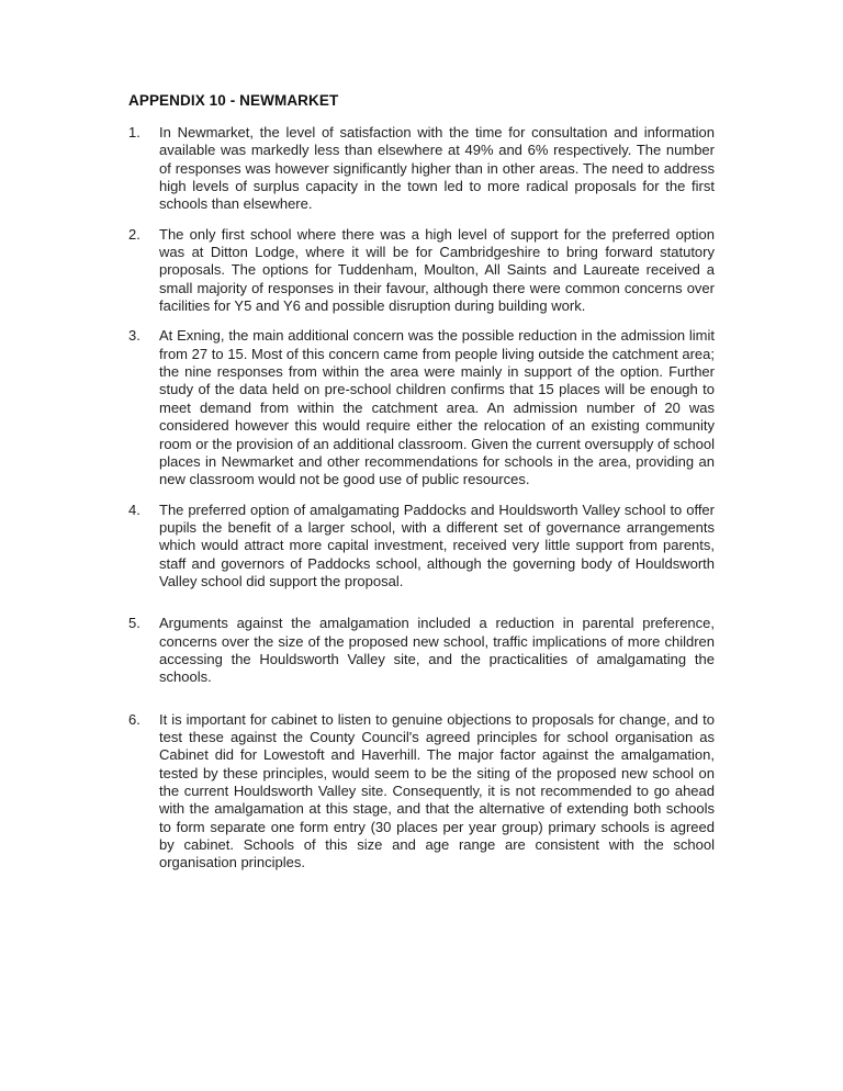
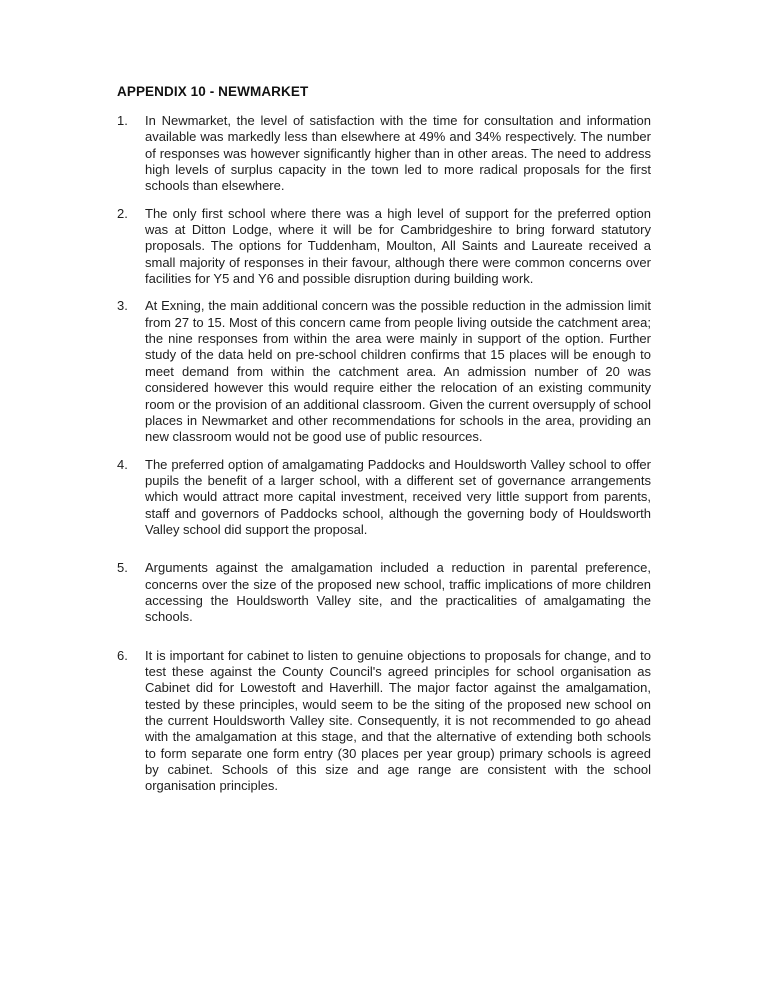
  APPENDIX 10 - NEWMARKET
  1.
- In Newmarket, the level of satisfaction with the time for consultation and information available was markedly less than elsewhere at 49% and 6% respectively. The number of responses was however significantly higher than in other areas. The need to address high levels of surplus capacity in the town led to more radical proposals for the first schools than elsewhere.
+ In Newmarket, the level of satisfaction with the time for consultation and information available was markedly less than elsewhere at 49% and 34% respectively. The number of responses was however significantly higher than in other areas. The need to address high levels of surplus capacity in the town led to more radical proposals for the first schools than elsewhere.
  2.
  The only first school where there was a high level of support for the preferred option was at Ditton Lodge, where it will be for Cambridgeshire to bring forward statutory proposals. The options for Tuddenham, Moulton, All Saints and Laureate received a small majority of responses in their favour, although there were common concerns over facilities for Y5 and Y6 and possible disruption during building work.
  3.
  At Exning, the main additional concern was the possible reduction in the admission limit from 27 to 15. Most of this concern came from people living outside the catchment area; the nine responses from within the area were mainly in support of the option. Further study of the data held on pre-school children confirms that 15 places will be enough to meet demand from within the catchment area. An admission number of 20 was considered however this would require either the relocation of an existing community room or the provision of an additional classroom. Given the current oversupply of school places in Newmarket and other recommendations for schools in the area, providing an new classroom would not be good use of public resources.
  4.
  The preferred option of amalgamating Paddocks and Houldsworth Valley school to offer pupils the benefit of a larger school, with a different set of governance arrangements which would attract more capital investment, received very little support from parents, staff and governors of Paddocks school, although the governing body of Houldsworth Valley school did support the proposal.
  5.
  Arguments against the amalgamation included a reduction in parental preference, concerns over the size of the proposed new school, traffic implications of more children accessing the Houldsworth Valley site, and the practicalities of amalgamating the schools.
  6.
  It is important for cabinet to listen to genuine objections to proposals for change, and to test these against the County Council's agreed principles for school organisation as Cabinet did for Lowestoft and Haverhill. The major factor against the amalgamation, tested by these principles, would seem to be the siting of the proposed new school on the current Houldsworth Valley site. Consequently, it is not recommended to go ahead with the amalgamation at this stage, and that the alternative of extending both schools to form separate one form entry (30 places per year group) primary schools is agreed by cabinet. Schools of this size and age range are consistent with the school organisation principles.
